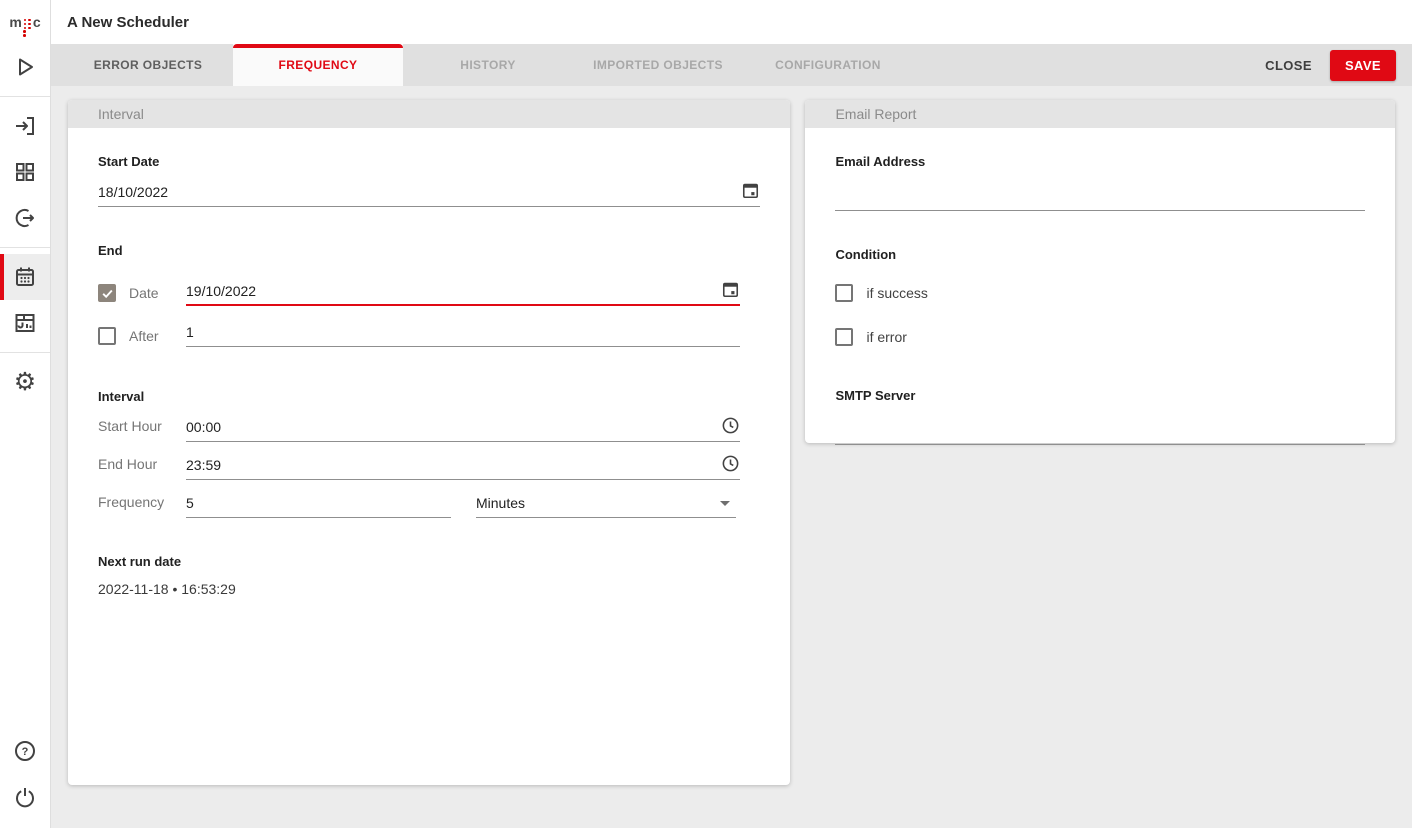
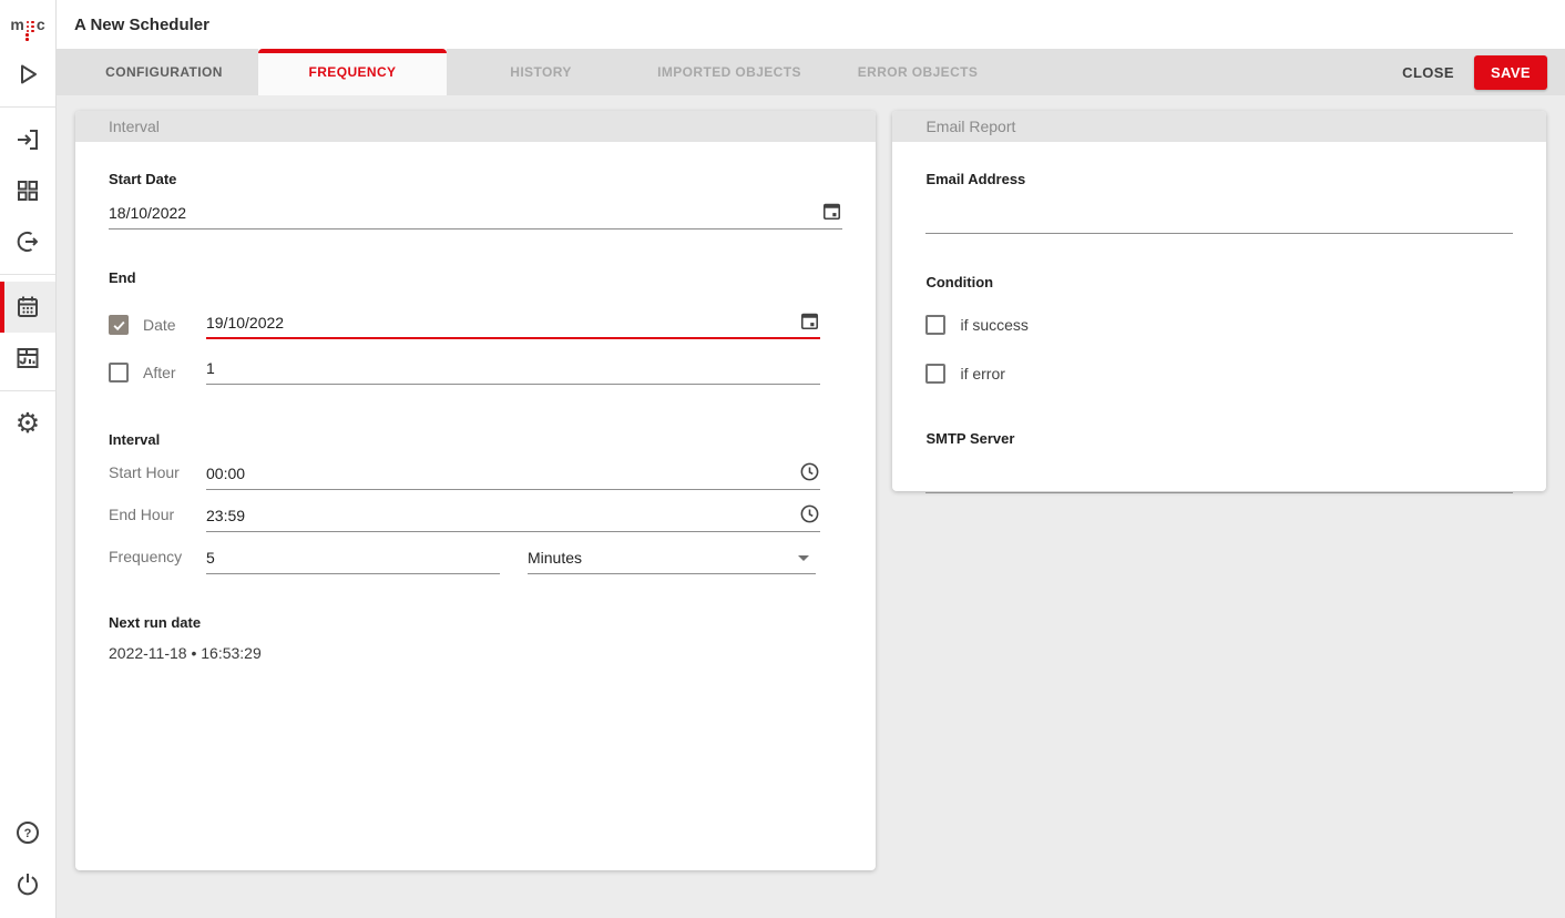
  m
  c
  ⚙
  ?
  A New Scheduler
- ERROR OBJECTS
+ CONFIGURATION
  FREQUENCY
  HISTORY
  IMPORTED OBJECTS
- CONFIGURATION
+ ERROR OBJECTS
  CLOSE
  SAVE
  Interval
  Start Date
  18/10/2022
  End
  Date
  19/10/2022
  After
  1
  Interval
  Start Hour
  00:00
  End Hour
  23:59
  Frequency
  5
  Minutes
  Next run date
  2022-11-18 • 16:53:29
  Email Report
  Email Address
  Condition
  if success
  if error
  SMTP Server
